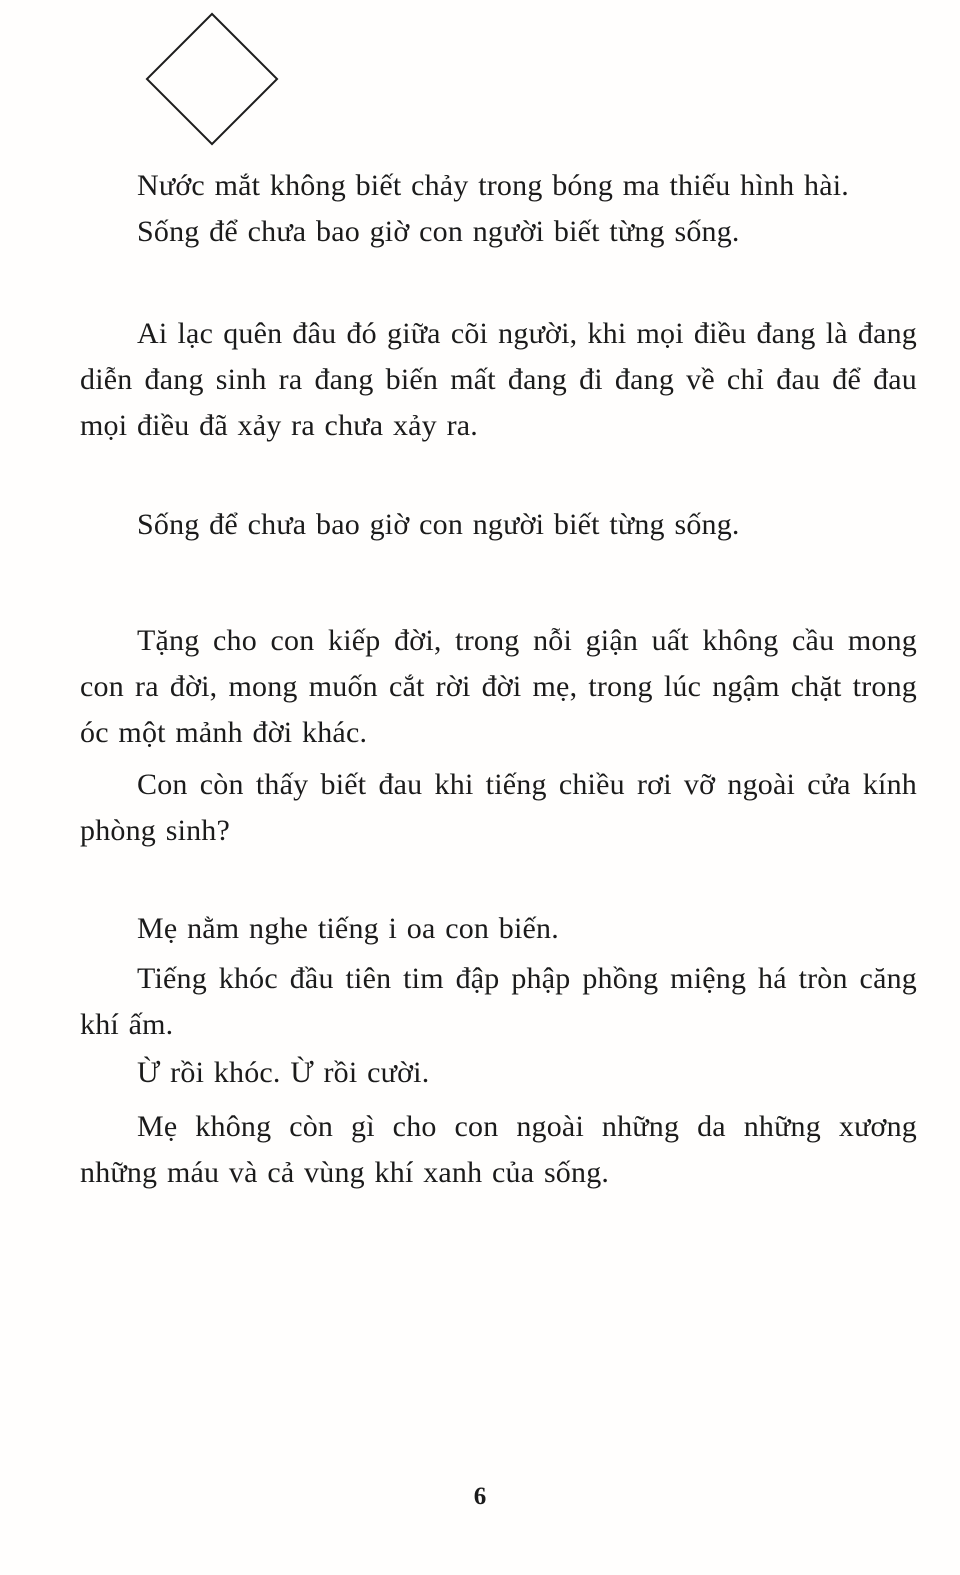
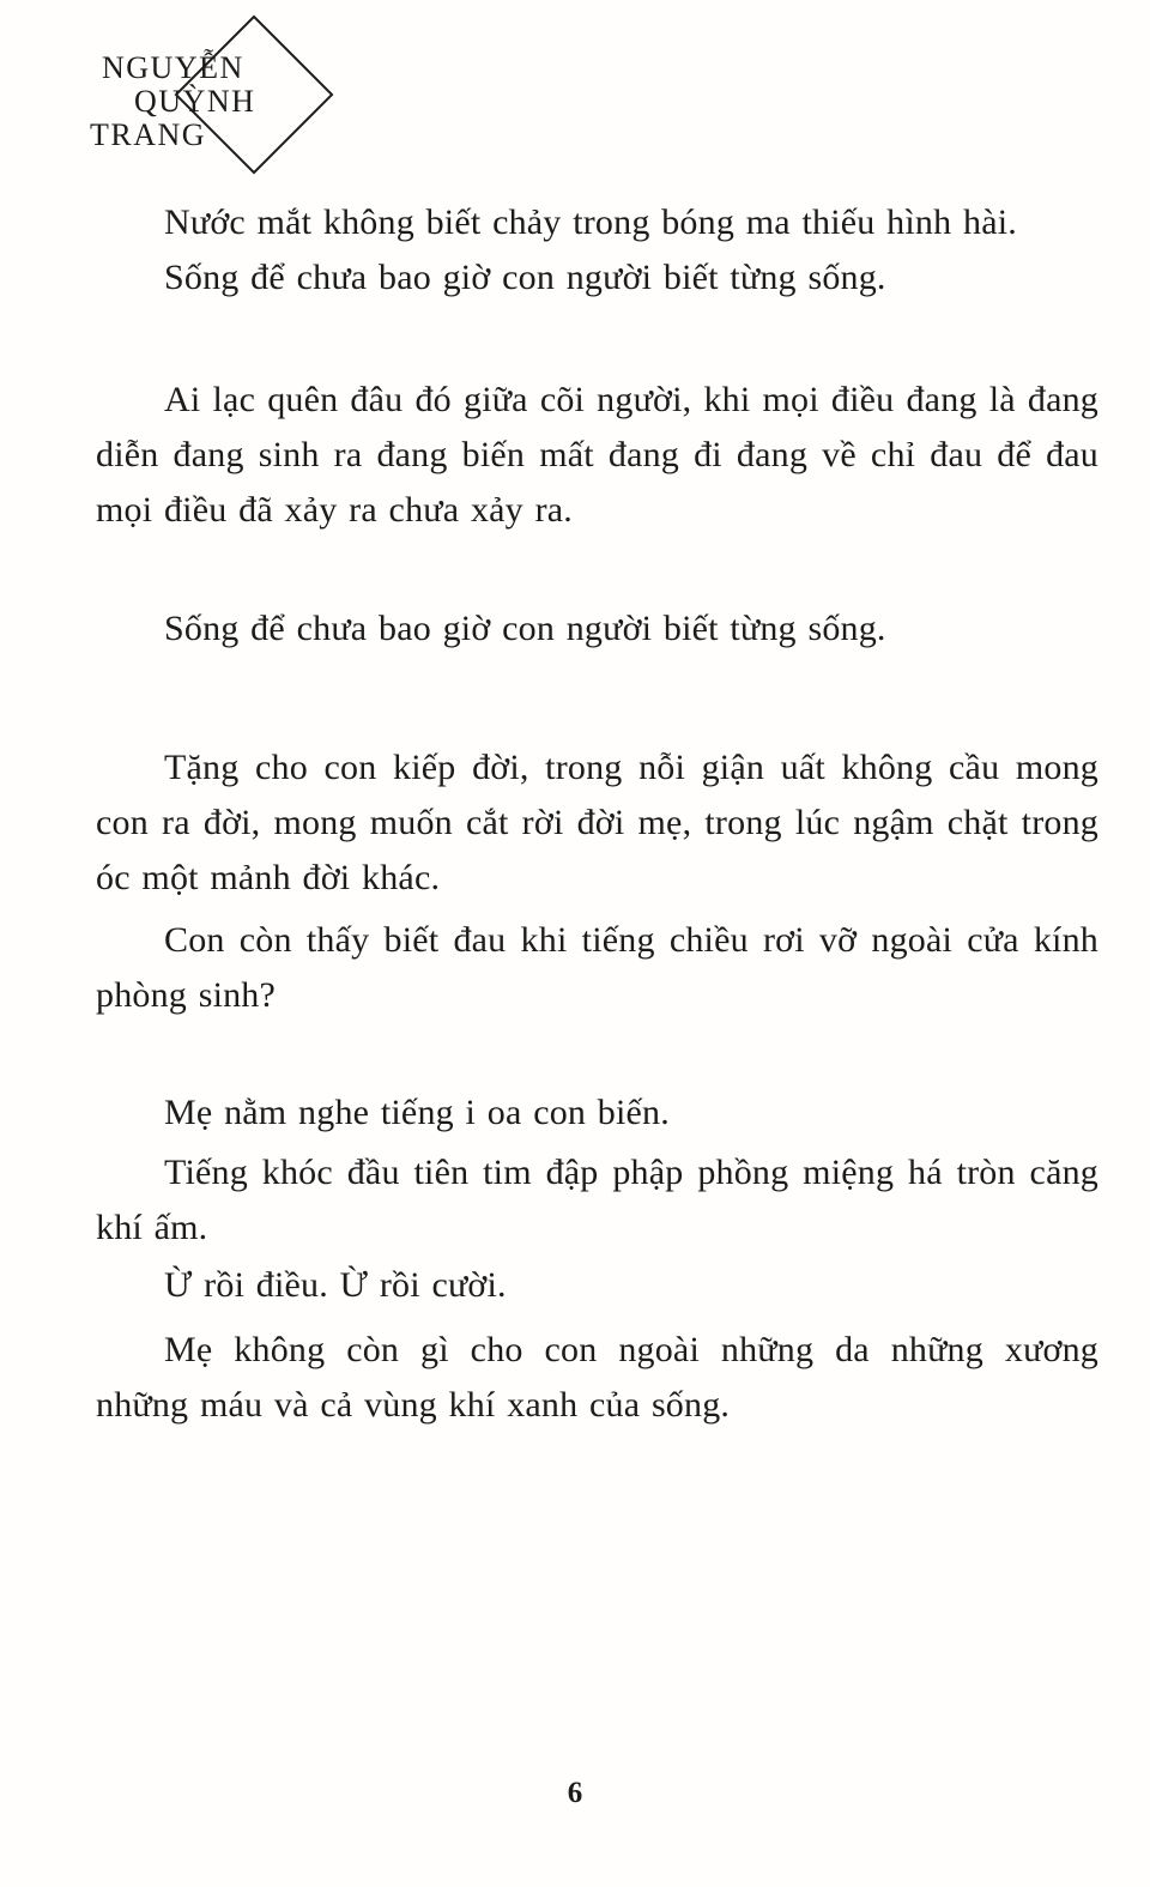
+ NGUYỄN
+ QUỲNH
+ TRANG
  Nước mắt không biết chảy trong bóng ma thiếu hình hài.
  Sống để chưa bao giờ con người biết từng sống.
  Ai lạc quên đâu đó giữa cõi người, khi mọi điều đang là đang diễn đang sinh ra đang biến mất đang đi đang về chỉ đau để đau mọi điều đã xảy ra chưa xảy ra.
  Sống để chưa bao giờ con người biết từng sống.
  Tặng cho con kiếp đời, trong nỗi giận uất không cầu mong con ra đời, mong muốn cắt rời đời mẹ, trong lúc ngậm chặt trong óc một mảnh đời khác.
  Con còn thấy biết đau khi tiếng chiều rơi vỡ ngoài cửa kính phòng sinh?
  Mẹ nằm nghe tiếng i oa con biến.
  Tiếng khóc đầu tiên tim đập phập phồng miệng há tròn căng khí ấm.
- Ừ rồi khóc. Ừ rồi cười.
+ Ừ rồi điều. Ừ rồi cười.
  Mẹ không còn gì cho con ngoài những da những xương những máu và cả vùng khí xanh của sống.
  6
